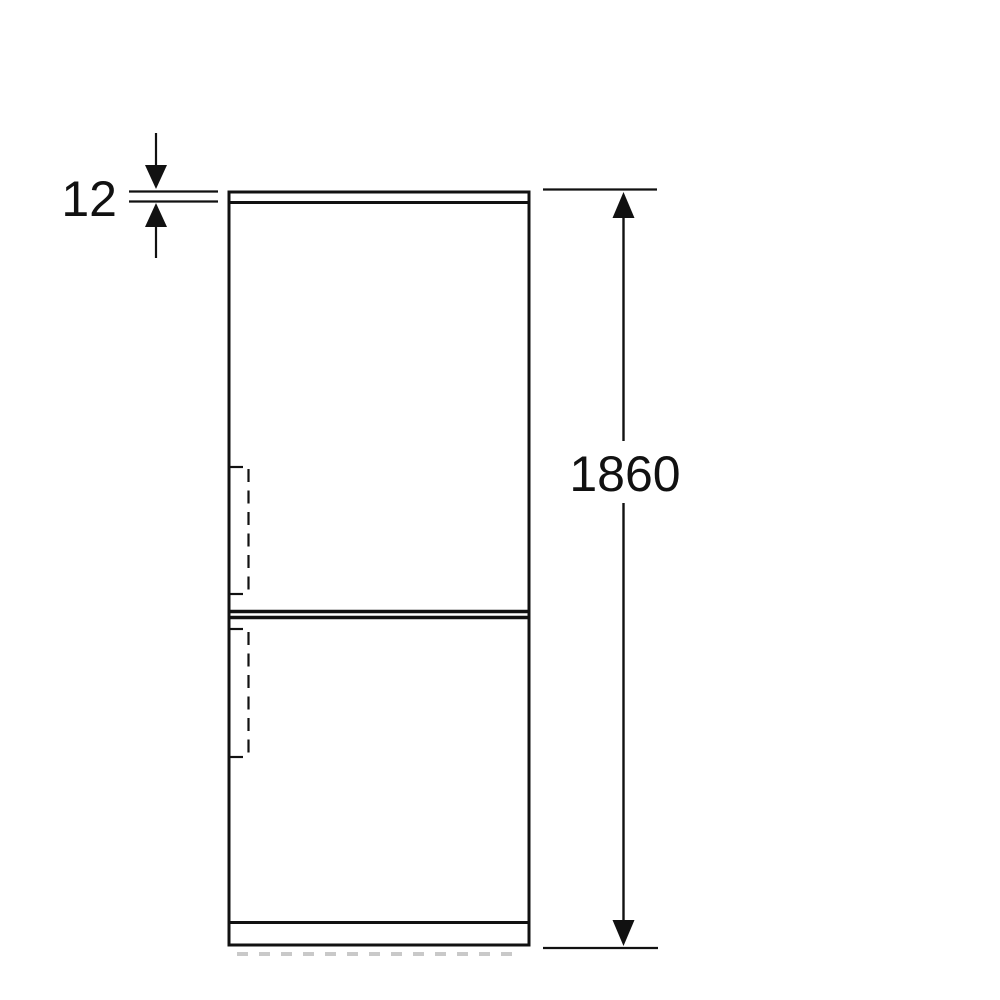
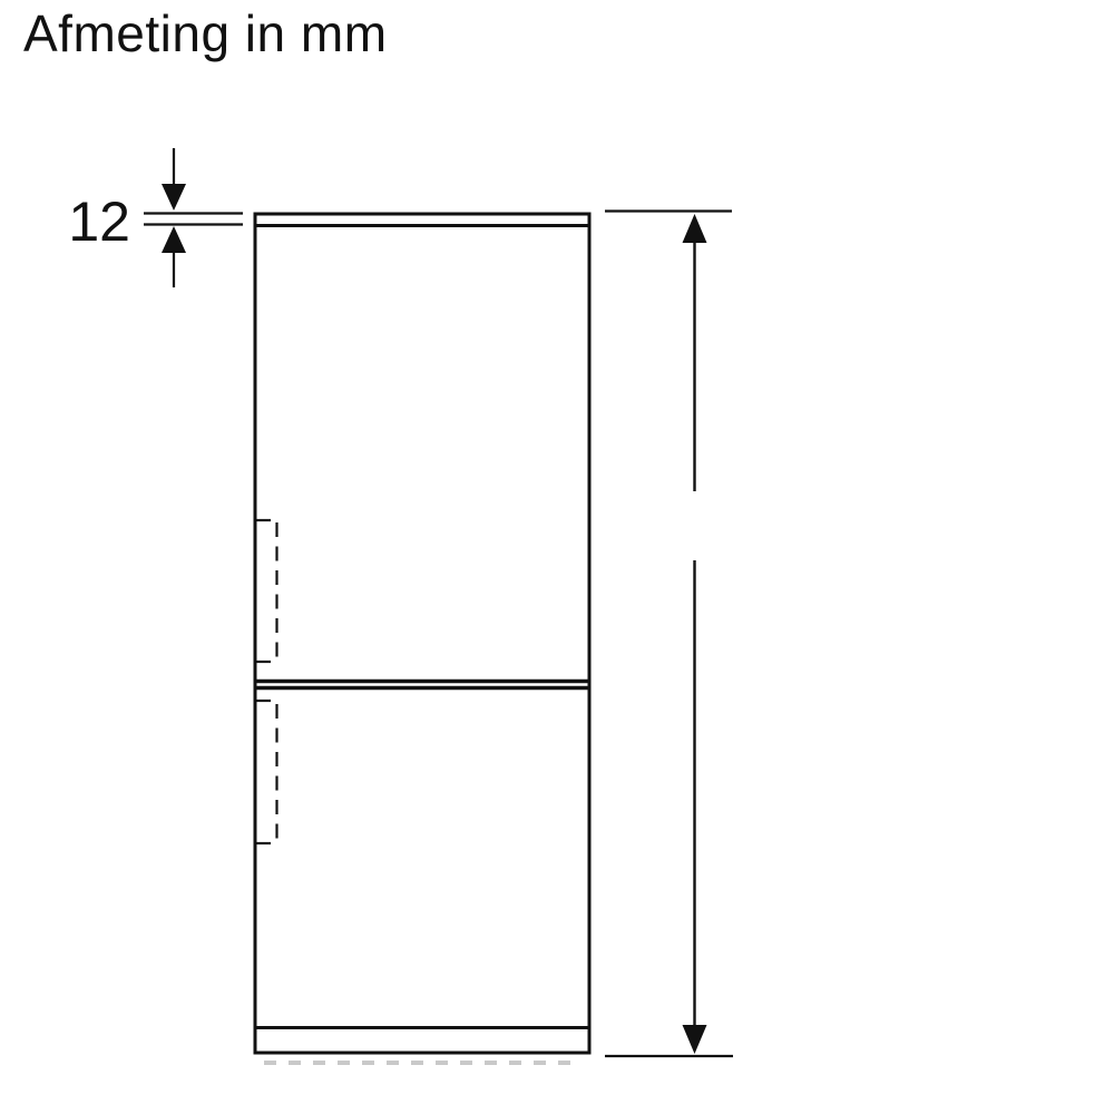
+ Afmeting in mm
  12
- 1860
